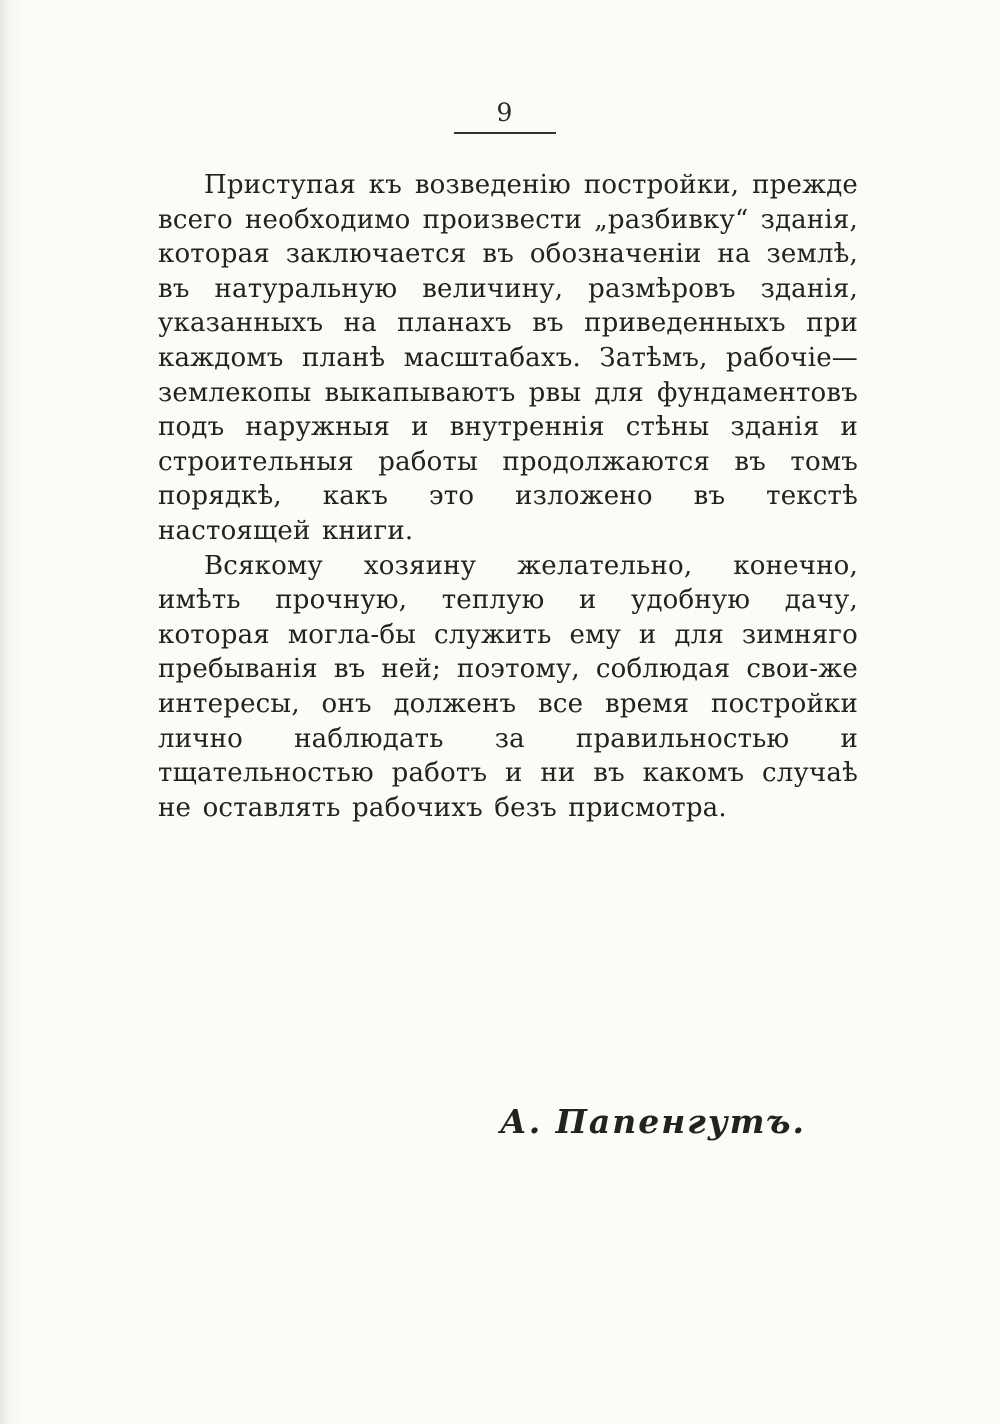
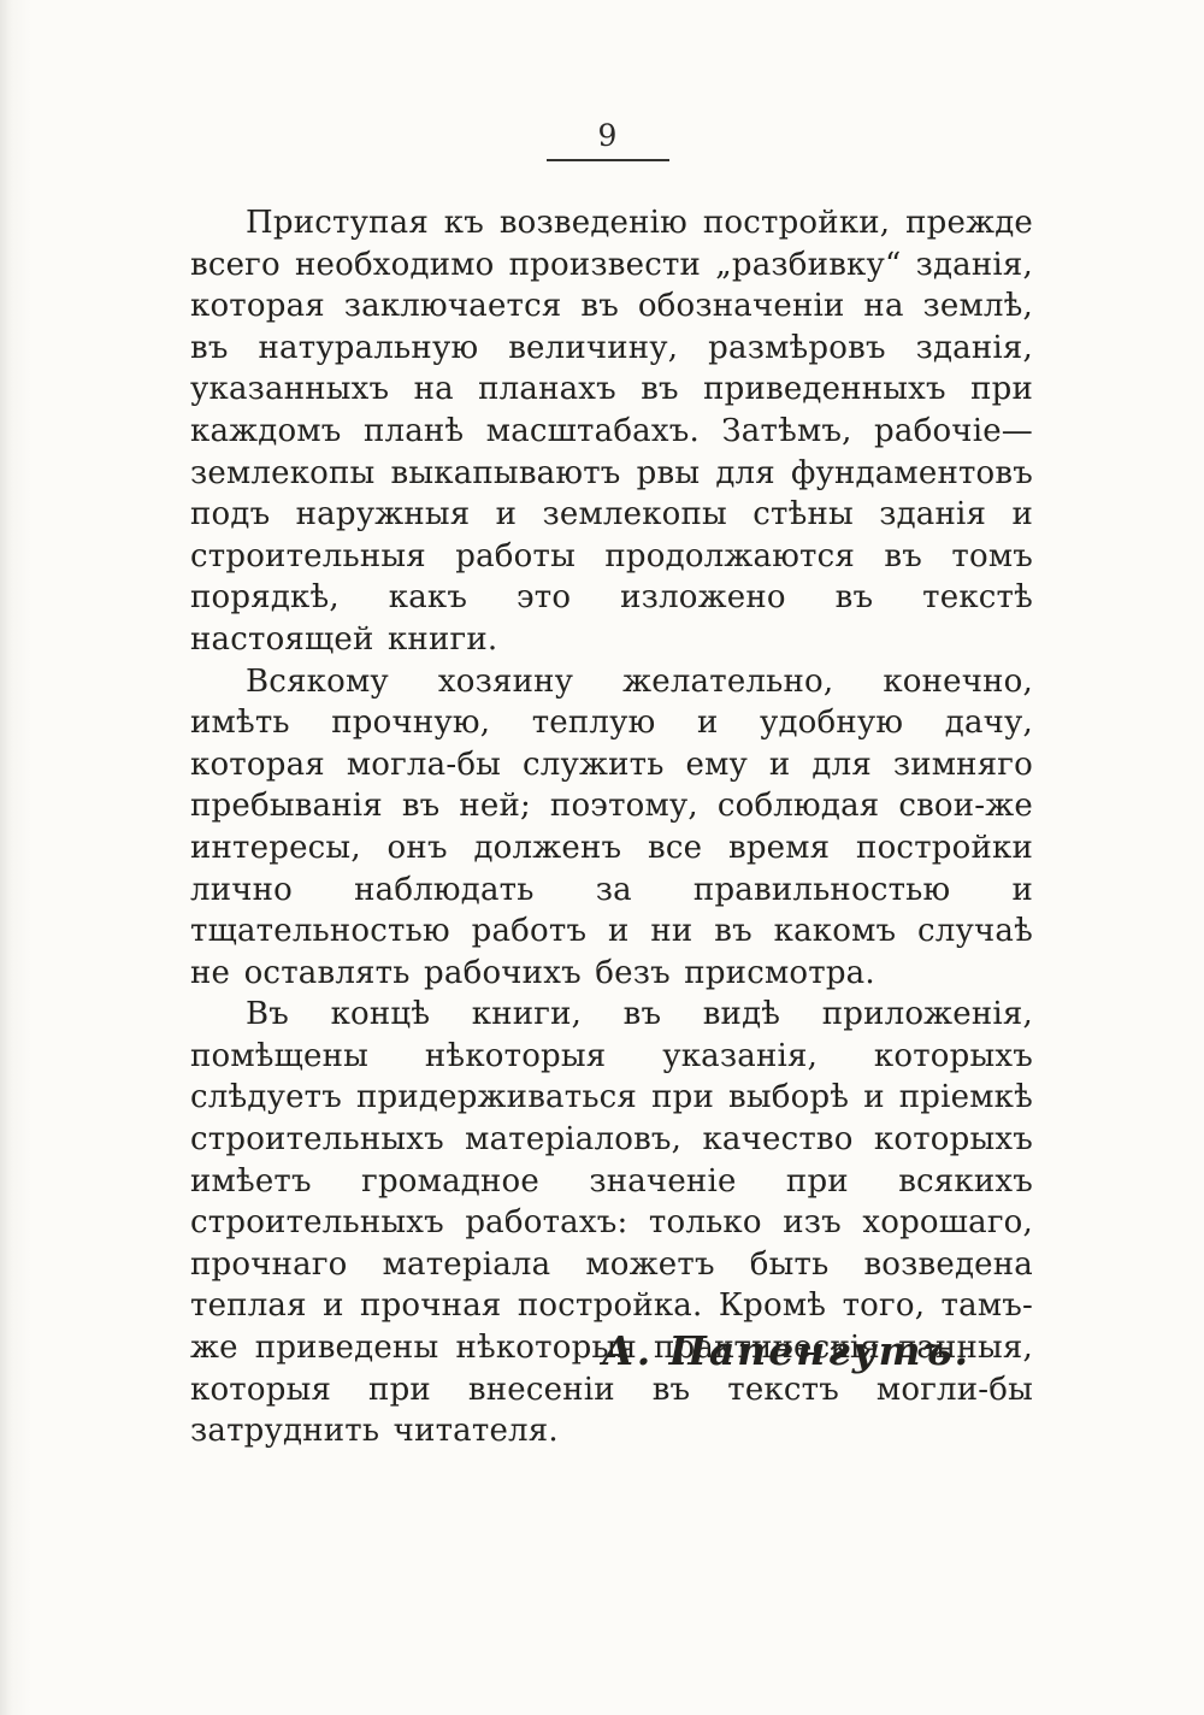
  9
- Приступая къ возведенію постройки, прежде всего необходимо произвести „разбивку“ зданія, которая заключается въ обозначеніи на землѣ, въ натуральную величину, размѣровъ зданія, указанныхъ на планахъ въ приведенныхъ при каждомъ планѣ масштабахъ. Затѣмъ, рабочіе—землекопы выкапываютъ рвы для фундаментовъ подъ наружныя и внутреннія стѣны зданія и строительныя работы продолжаются въ томъ порядкѣ, какъ это изложено въ текстѣ настоящей книги.
+ Приступая къ возведенію постройки, прежде всего необходимо произвести „разбивку“ зданія, которая заключается въ обозначеніи на землѣ, въ натуральную величину, размѣровъ зданія, указанныхъ на планахъ въ приведенныхъ при каждомъ планѣ масштабахъ. Затѣмъ, рабочіе—землекопы выкапываютъ рвы для фундаментовъ подъ наружныя и землекопы стѣны зданія и строительныя работы продолжаются въ томъ порядкѣ, какъ это изложено въ текстѣ настоящей книги.
  Всякому хозяину желательно, конечно, имѣть прочную, теплую и удобную дачу, которая могла-бы служить ему и для зимняго пребыванія въ ней; поэтому, соблюдая свои-же интересы, онъ долженъ все время постройки лично наблюдать за правильностью и тщательностью работъ и ни въ какомъ случаѣ не оставлять рабочихъ безъ присмотра.
+ Въ концѣ книги, въ видѣ приложенія, помѣщены нѣкоторыя указанія, которыхъ слѣдуетъ придерживаться при выборѣ и пріемкѣ строительныхъ матеріаловъ, качество которыхъ имѣетъ громадное значеніе при всякихъ строительныхъ работахъ: только изъ хорошаго, прочнаго матеріала можетъ быть возведена теплая и прочная постройка. Кромѣ того, тамъ-же приведены нѣкоторыя практическія данныя, которыя при внесеніи въ текстъ могли-бы затруднить читателя.
  А. Папенгутъ.
